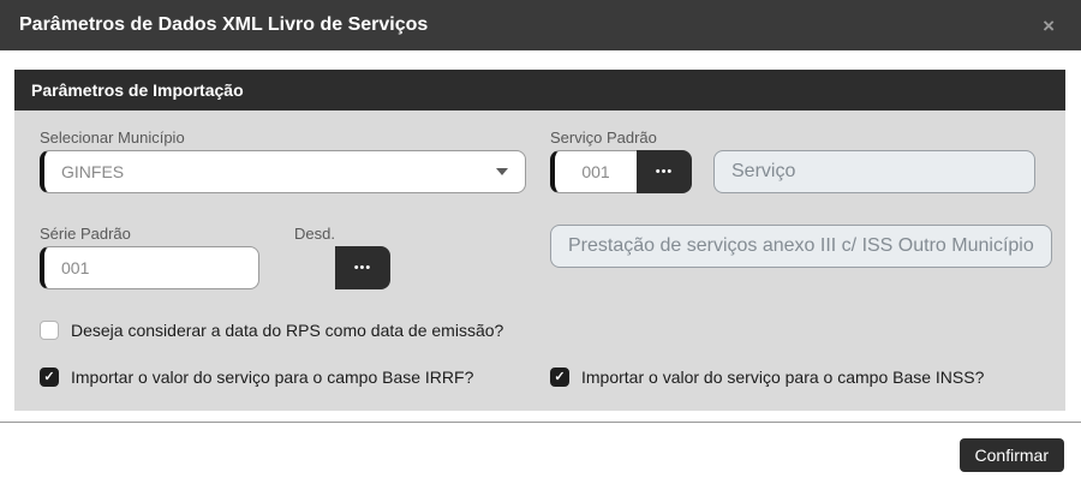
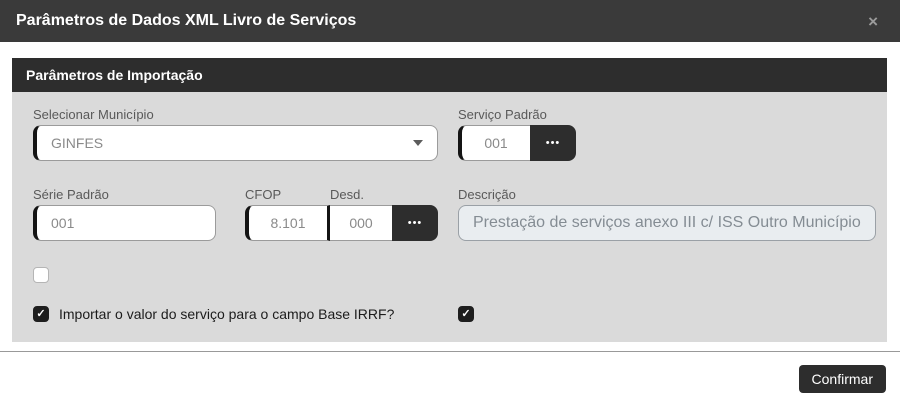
  Parâmetros de Dados XML Livro de Serviços
  ×
  Parâmetros de Importação
  Selecionar Município
  GINFES
  Serviço Padrão
  001
  •••
- Serviço
  Série Padrão
  001
+ CFOP
+ 8.101
  Desd.
+ 000
  •••
+ Descrição
  Prestação de serviços anexo III c/ ISS Outro Município
- Deseja considerar a data do RPS como data de emissão?
  ✓
  Importar o valor do serviço para o campo Base IRRF?
  ✓
- Importar o valor do serviço para o campo Base INSS?
  Confirmar
